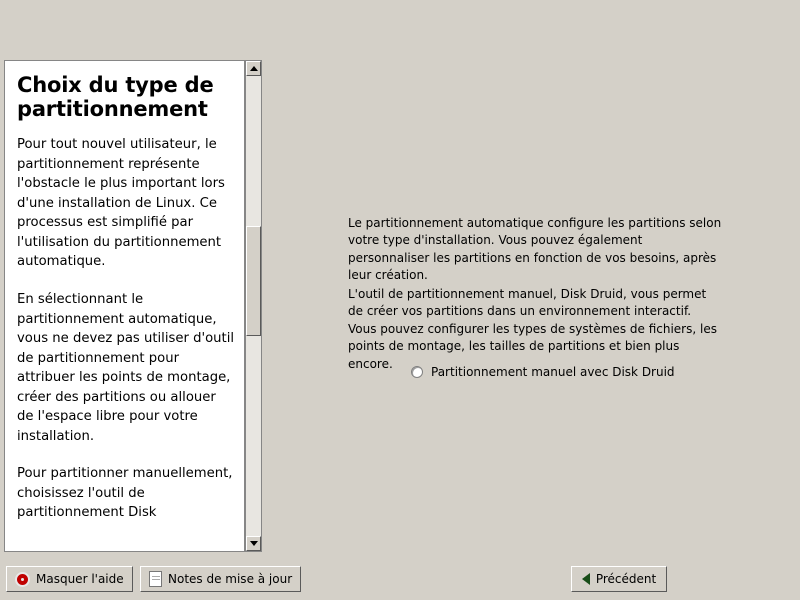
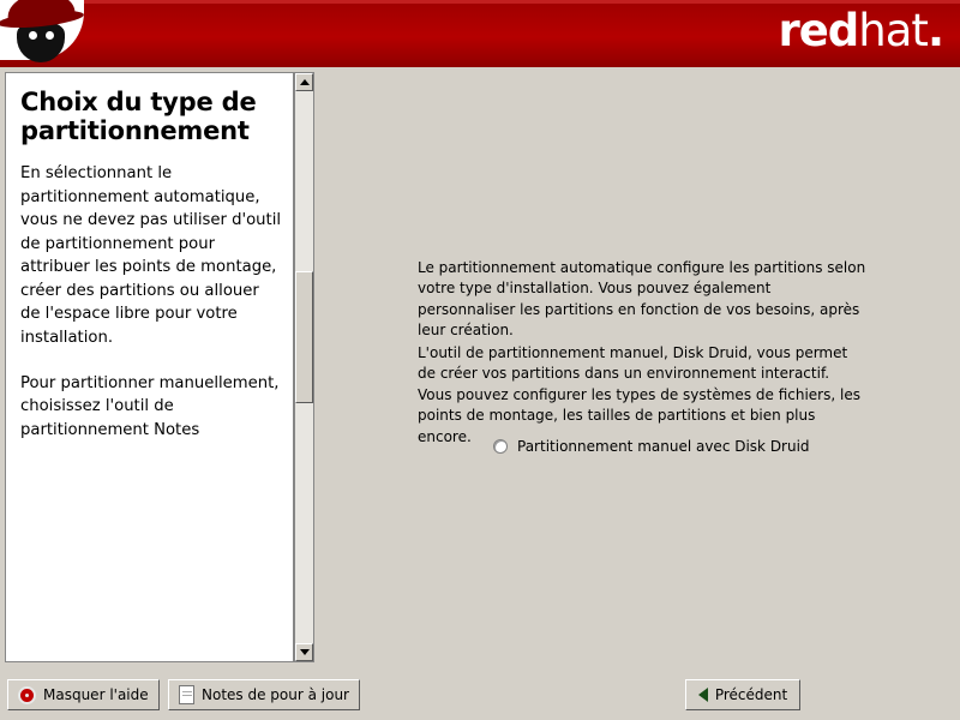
+ redhat.
  Choix du type de partitionnement
- Pour tout nouvel utilisateur, le partitionnement représente l'obstacle le plus important lors d'une installation de Linux. Ce processus est simplifié par l'utilisation du partitionnement automatique.
  En sélectionnant le partitionnement automatique, vous ne devez pas utiliser d'outil de partitionnement pour attribuer les points de montage, créer des partitions ou allouer de l'espace libre pour votre installation.
- Pour partitionner manuellement, choisissez l'outil de partitionnement Disk
+ Pour partitionner manuellement, choisissez l'outil de partitionnement Notes
  Le partitionnement automatique configure les partitions selon votre type d'installation. Vous pouvez également personnaliser les partitions en fonction de vos besoins, après leur création.
  L'outil de partitionnement manuel, Disk Druid, vous permet de créer vos partitions dans un environnement interactif. Vous pouvez configurer les types de systèmes de fichiers, les points de montage, les tailles de partitions et bien plus encore.
  Partitionnement manuel avec Disk Druid
  Masquer l'aide
- Notes de mise à jour
+ Notes de pour à jour
  Précédent
